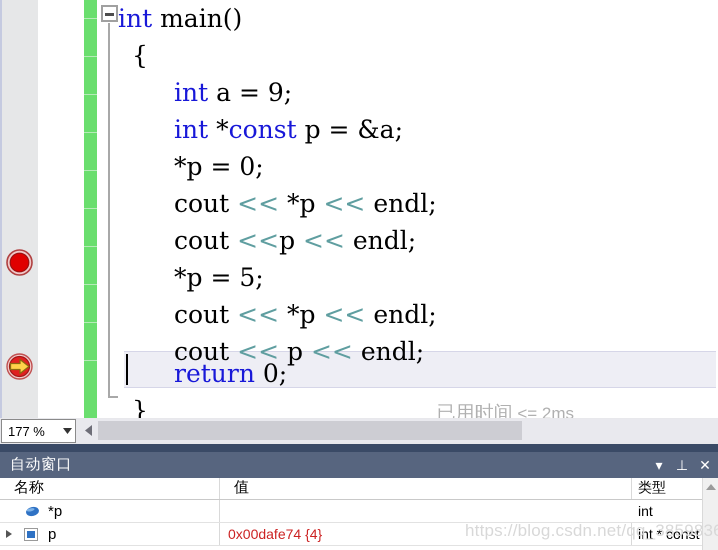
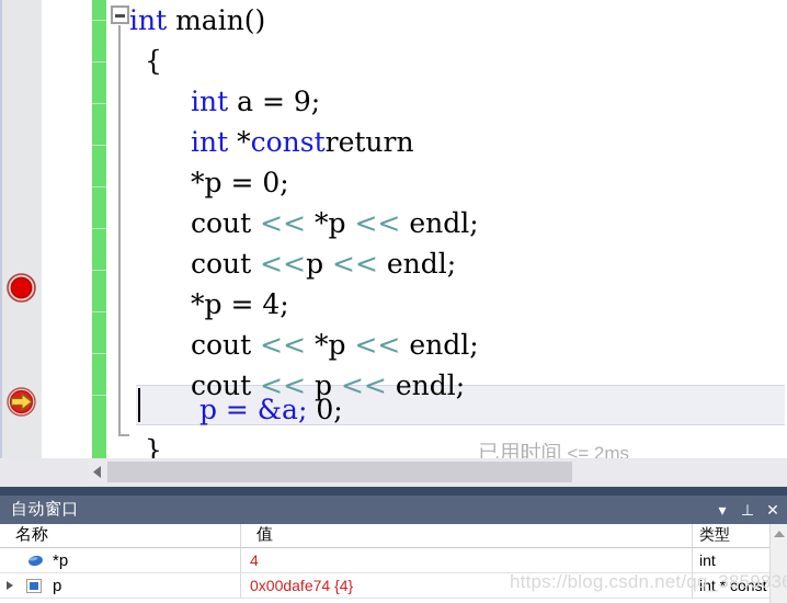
  int main()
  {
  int a = 9;
- int *const p = &a;
+ int *constreturn
  *p = 0;
  cout << *p << endl;
  cout <<p << endl;
- *p = 5;
+ *p = 4;
  cout << *p << endl;
  cout << p << endl;
- return 0;
+ p = &a; 0;
  }
  已用时间 <= 2ms
- 177 %
  自动窗口
  ▾
  ⊥
  ✕
  名称
  值
  类型
  *p
+ 4
  int
  p
  0x00dafe74 {4}
  int * const
  https://blog.csdn.net/qq_385983
